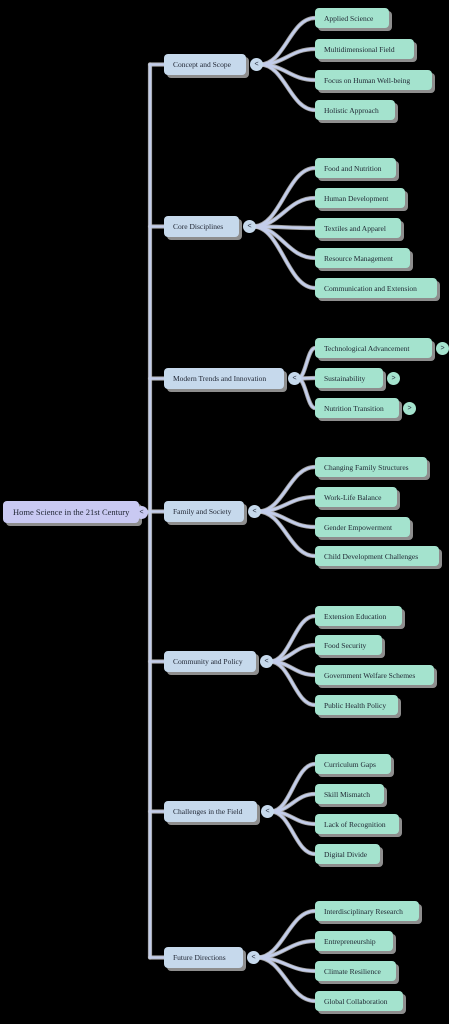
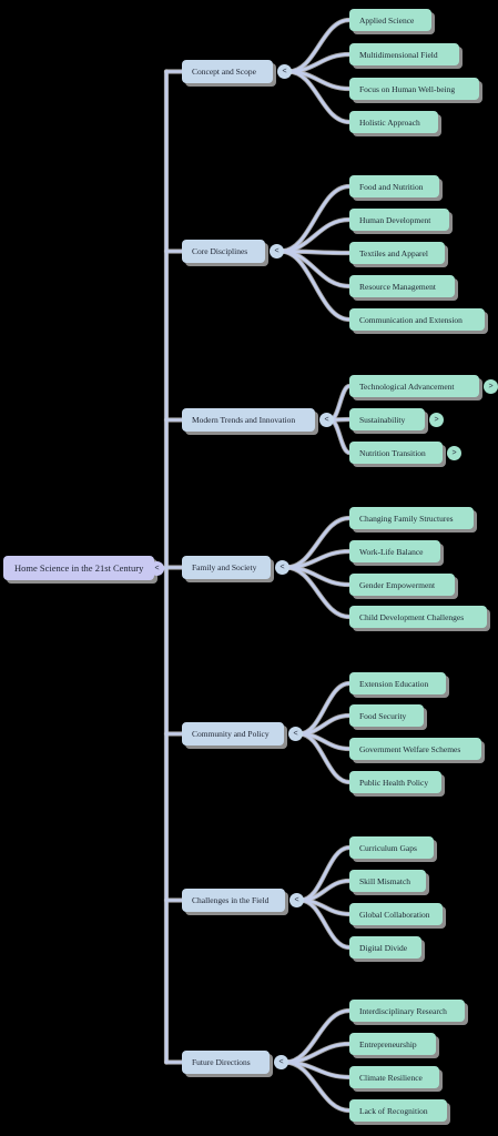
  Home Science in the 21st Century
  Concept and Scope
  Applied Science
  Multidimensional Field
  Focus on Human Well-being
  Holistic Approach
  Core Disciplines
  Food and Nutrition
  Human Development
  Textiles and Apparel
  Resource Management
  Communication and Extension
  Modern Trends and Innovation
  Technological Advancement
  Sustainability
  Nutrition Transition
  Family and Society
  Changing Family Structures
  Work-Life Balance
  Gender Empowerment
  Child Development Challenges
  Community and Policy
  Extension Education
  Food Security
  Government Welfare Schemes
  Public Health Policy
  Challenges in the Field
  Curriculum Gaps
  Skill Mismatch
- Lack of Recognition
+ Global Collaboration
  Digital Divide
  Future Directions
  Interdisciplinary Research
  Entrepreneurship
  Climate Resilience
- Global Collaboration
+ Lack of Recognition
